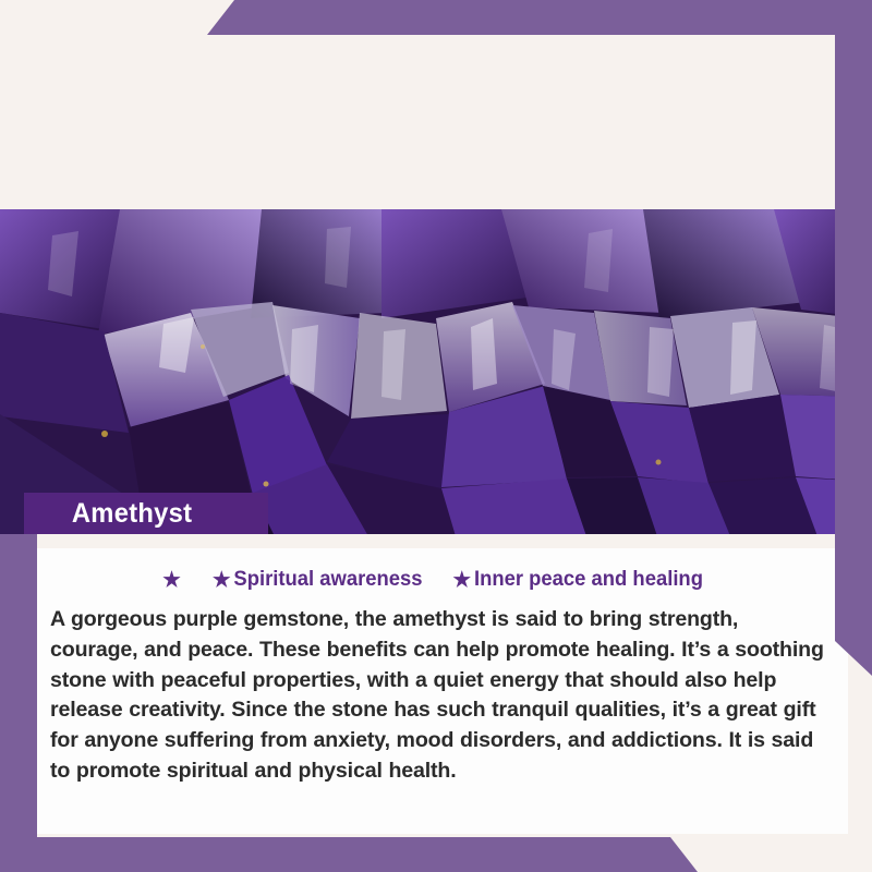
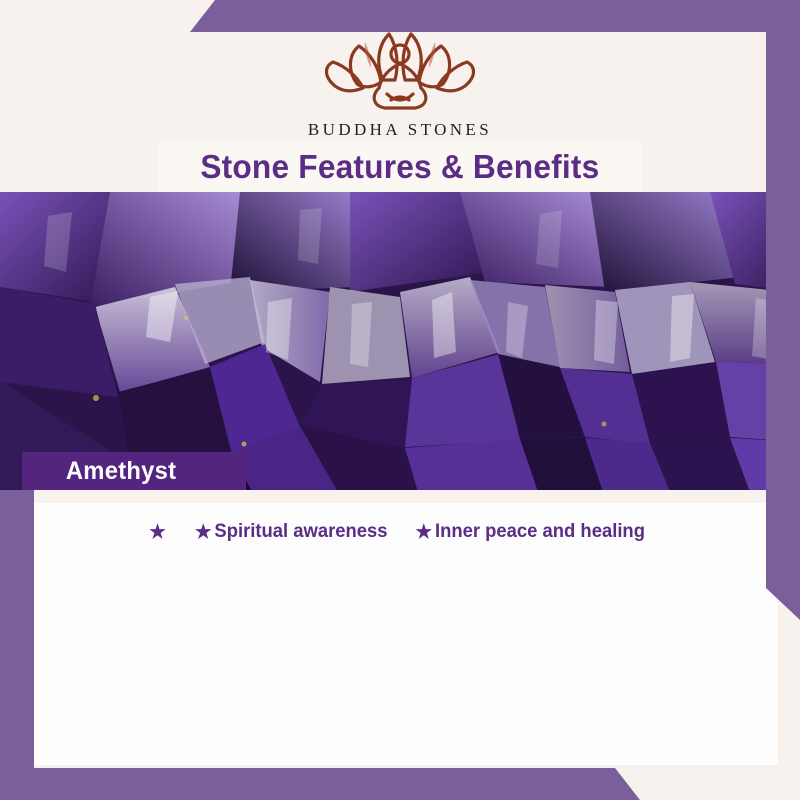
+ BUDDHA STONES
+ Stone Features & Benefits
  Amethyst
  ★
  ★
  Spiritual awareness
  ★
  Inner peace and healing
- A gorgeous purple gemstone, the amethyst is said to bring strength, courage, and peace. These benefits can help promote healing. It’s a soothing stone with peaceful properties, with a quiet energy that should also help release creativity. Since the stone has such tranquil qualities, it’s a great gift for anyone suffering from anxiety, mood disorders, and addictions. It is said to promote spiritual and physical health.
